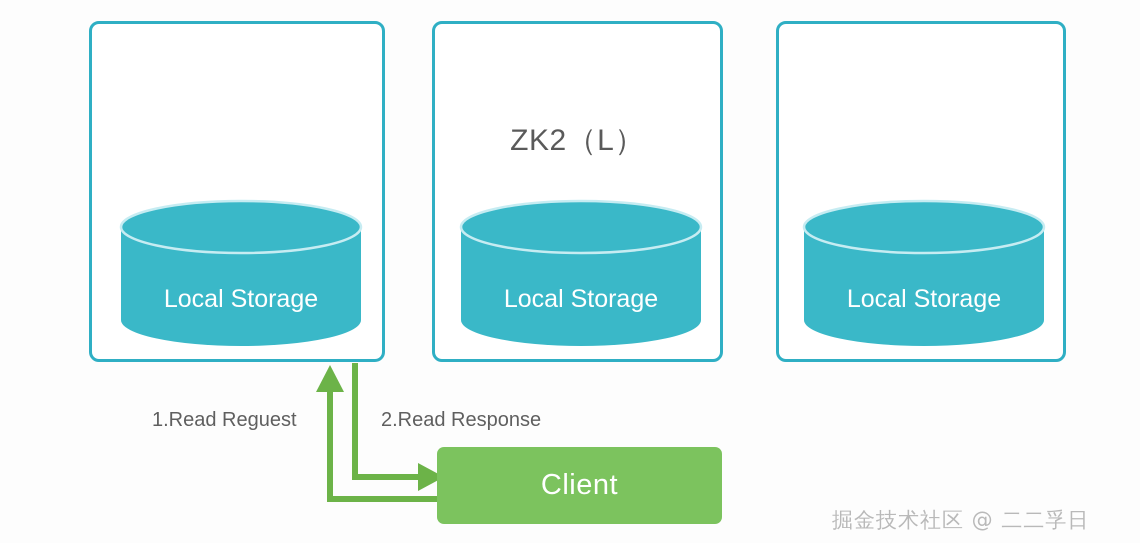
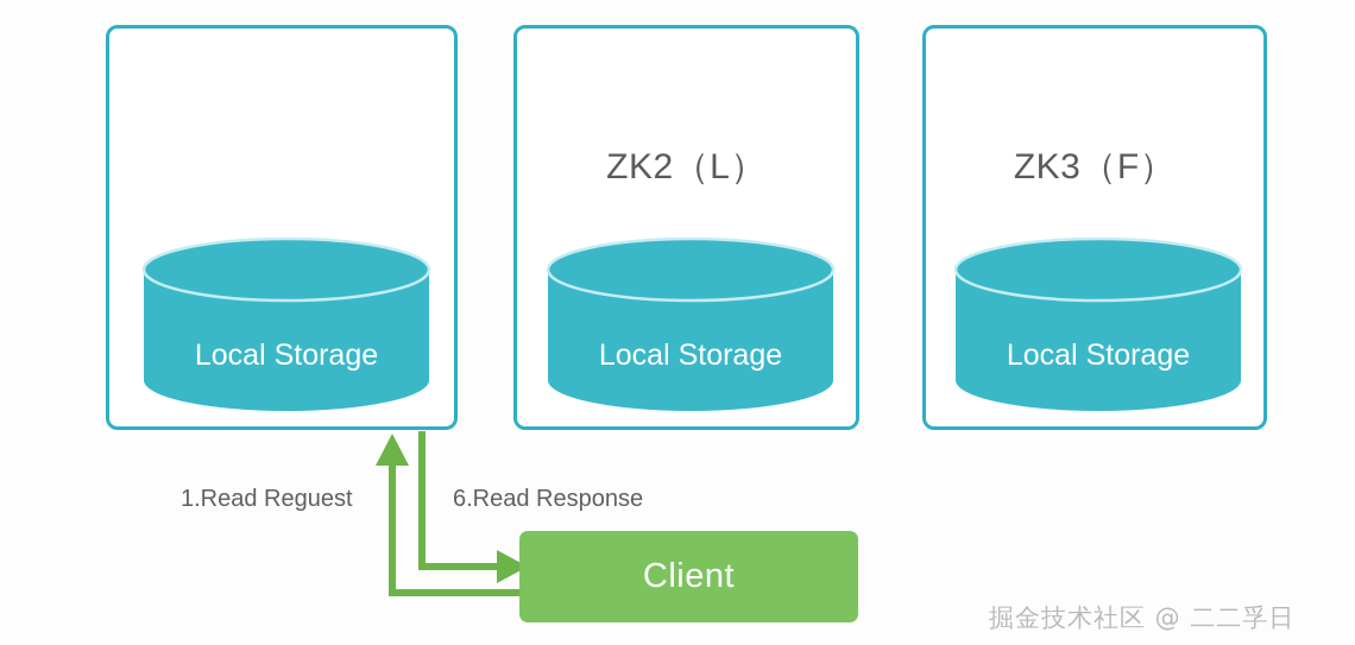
  Local Storage
  ZK2（L）
  Local Storage
+ ZK3（F）
  Local Storage
  1.Read Reguest
- 2.Read Response
+ 6.Read Response
  Client
  掘金技术社区 @ 二二孚日
